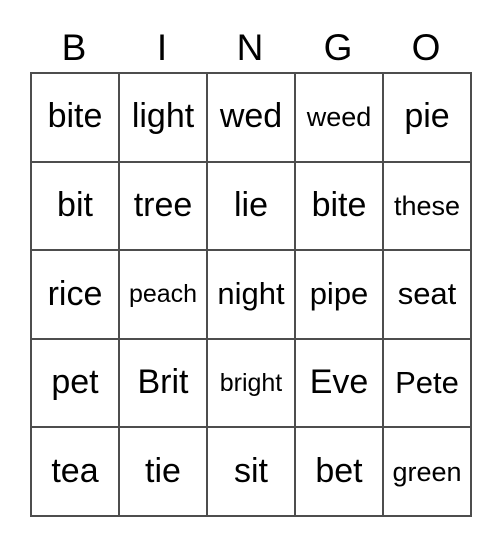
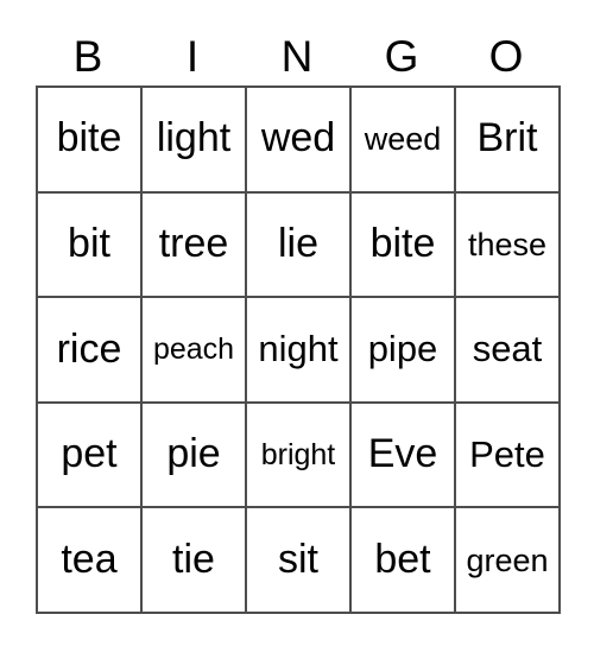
  B
  I
  N
  G
  O
  bite
  light
  wed
  weed
- pie
+ Brit
  bit
  tree
  lie
  bite
  these
  rice
  peach
  night
  pipe
  seat
  pet
- Brit
+ pie
  bright
  Eve
  Pete
  tea
  tie
  sit
  bet
  green
